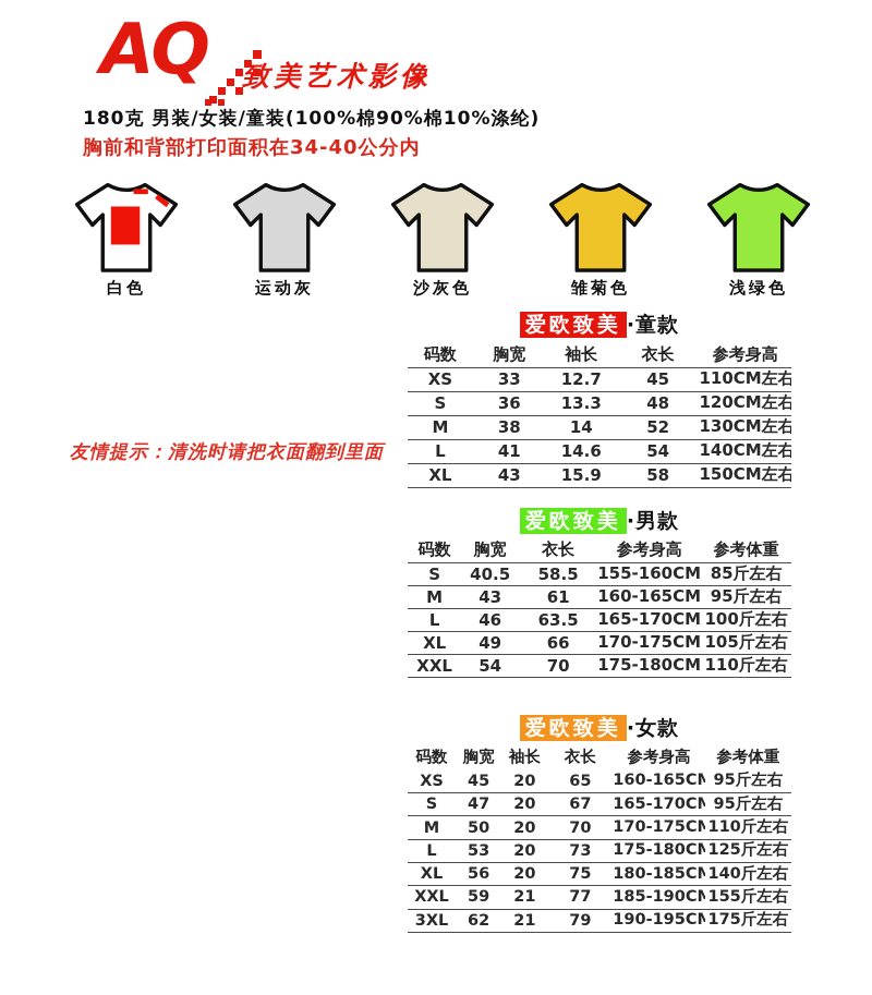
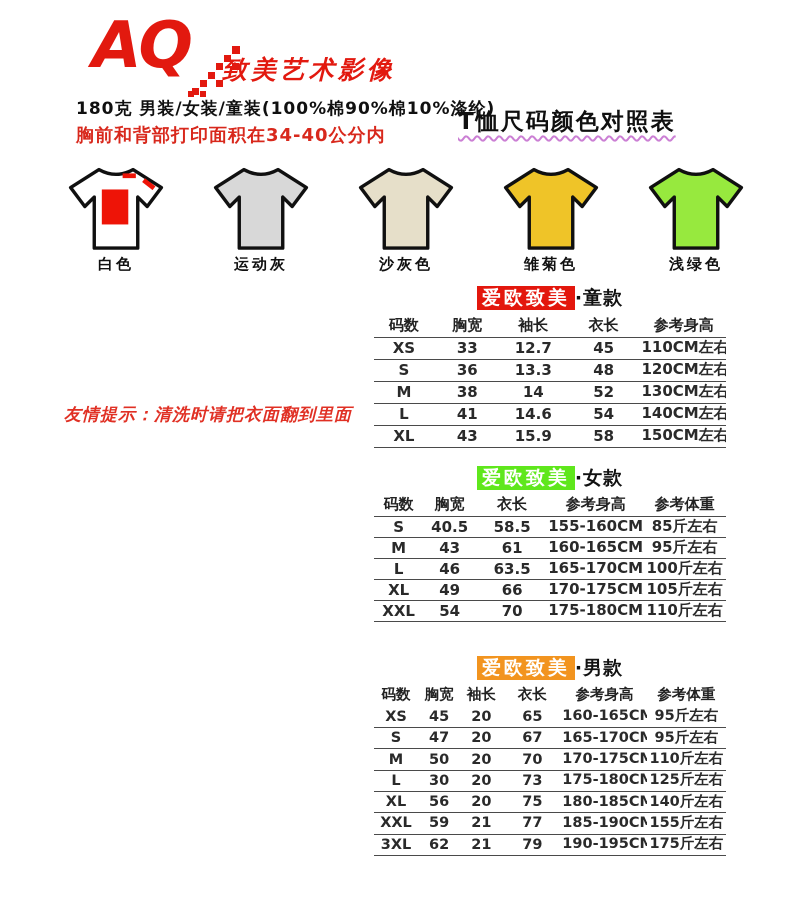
  AQ
  致美艺术影像
  180克 男装/女装/童装(100%棉90%棉10%涤纶)
  胸前和背部打印面积在34-40公分内
+ T恤尺码颜色对照表
  白色
  运动灰
  沙灰色
  雏菊色
  浅绿色
  友情提示：清洗时请把衣面翻到里面
  爱欧致美 ·童款
  码数	胸宽	袖长	衣长	参考身高
  XS	33	12.7	45	110CM左右
  S	36	13.3	48	120CM左右
  M	38	14	52	130CM左右
  L	41	14.6	54	140CM左右
  XL	43	15.9	58	150CM左右
- 爱欧致美 ·男款
+ 爱欧致美 ·女款
  码数	胸宽	衣长	参考身高	参考体重
  S	40.5	58.5	155-160CM	85斤左右
  M	43	61	160-165CM	95斤左右
  L	46	63.5	165-170CM	100斤左右
  XL	49	66	170-175CM	105斤左右
  XXL	54	70	175-180CM	110斤左右
- 爱欧致美 ·女款
+ 爱欧致美 ·男款
  码数	胸宽	袖长	衣长	参考身高	参考体重
  XS	45	20	65	160-165CM	95斤左右
  S	47	20	67	165-170CM	95斤左右
  M	50	20	70	170-175CM	110斤左右
- L	53	20	73	175-180CM	125斤左右
+ L	30	20	73	175-180CM	125斤左右
  XL	56	20	75	180-185CM	140斤左右
  XXL	59	21	77	185-190CM	155斤左右
  3XL	62	21	79	190-195CM	175斤左右
